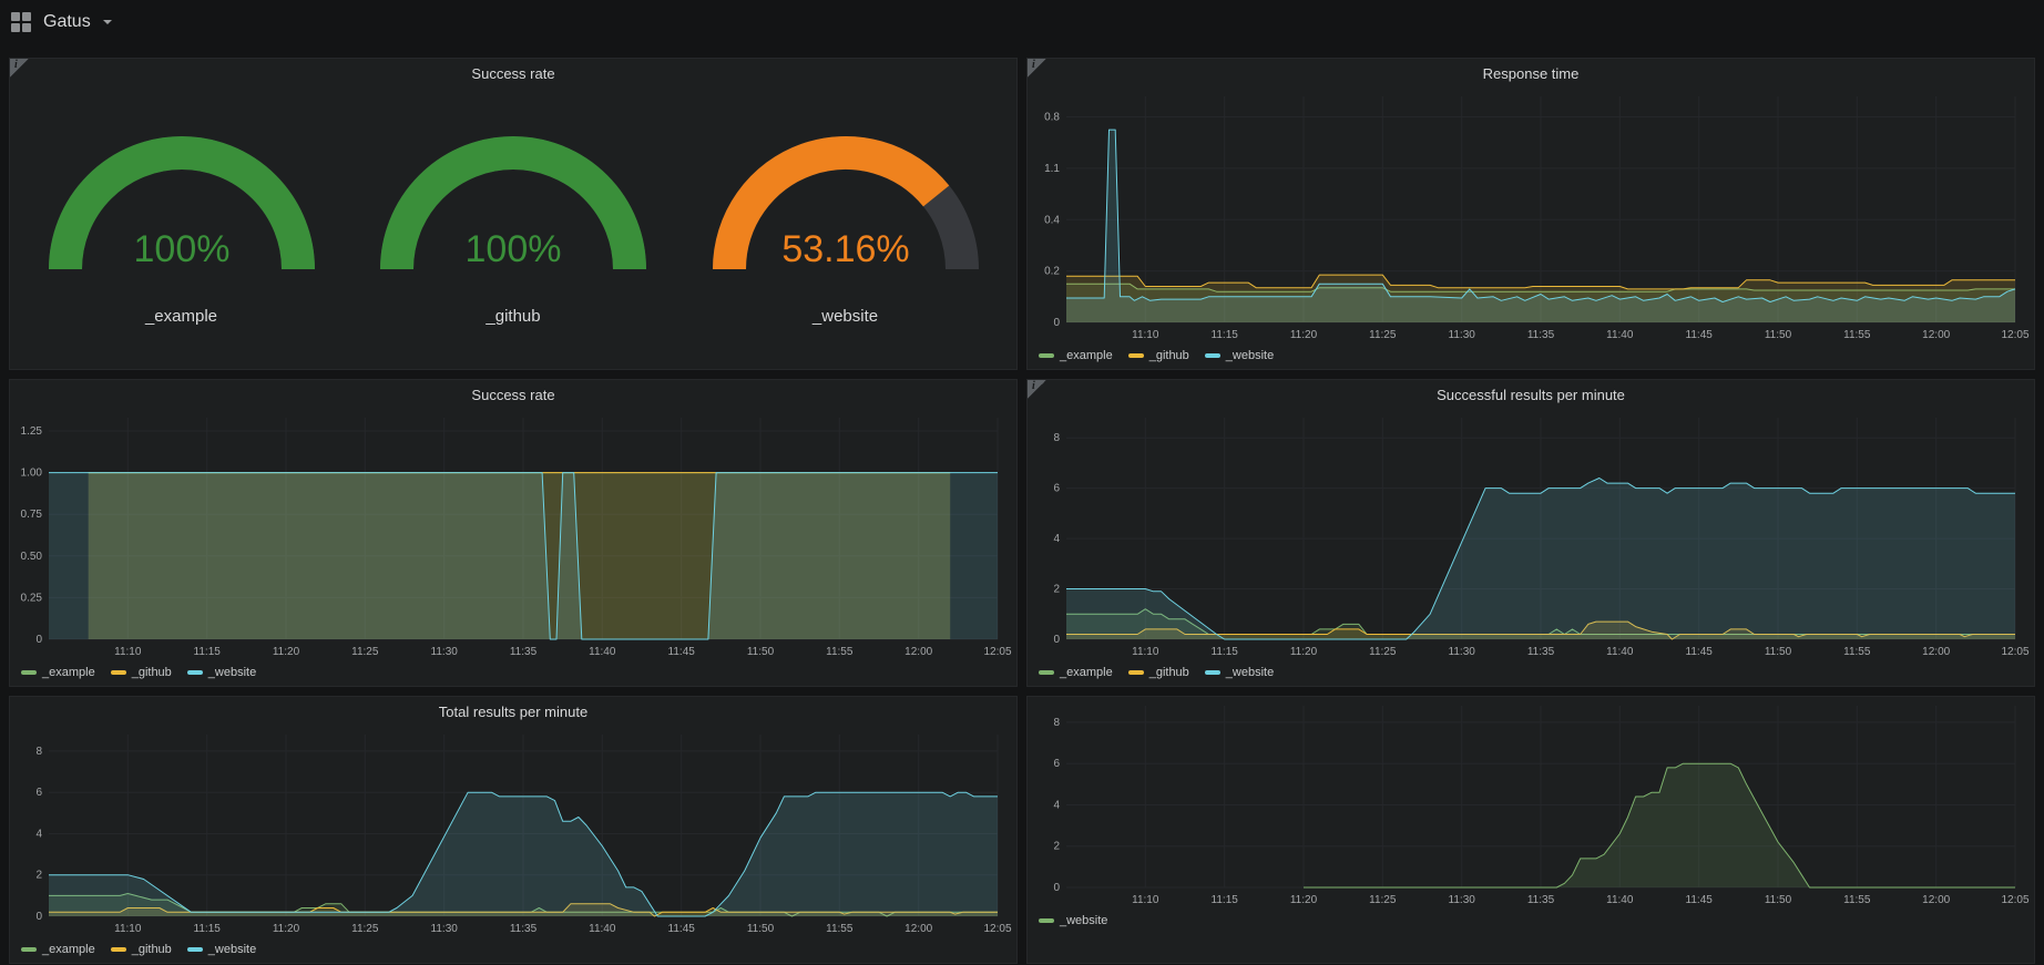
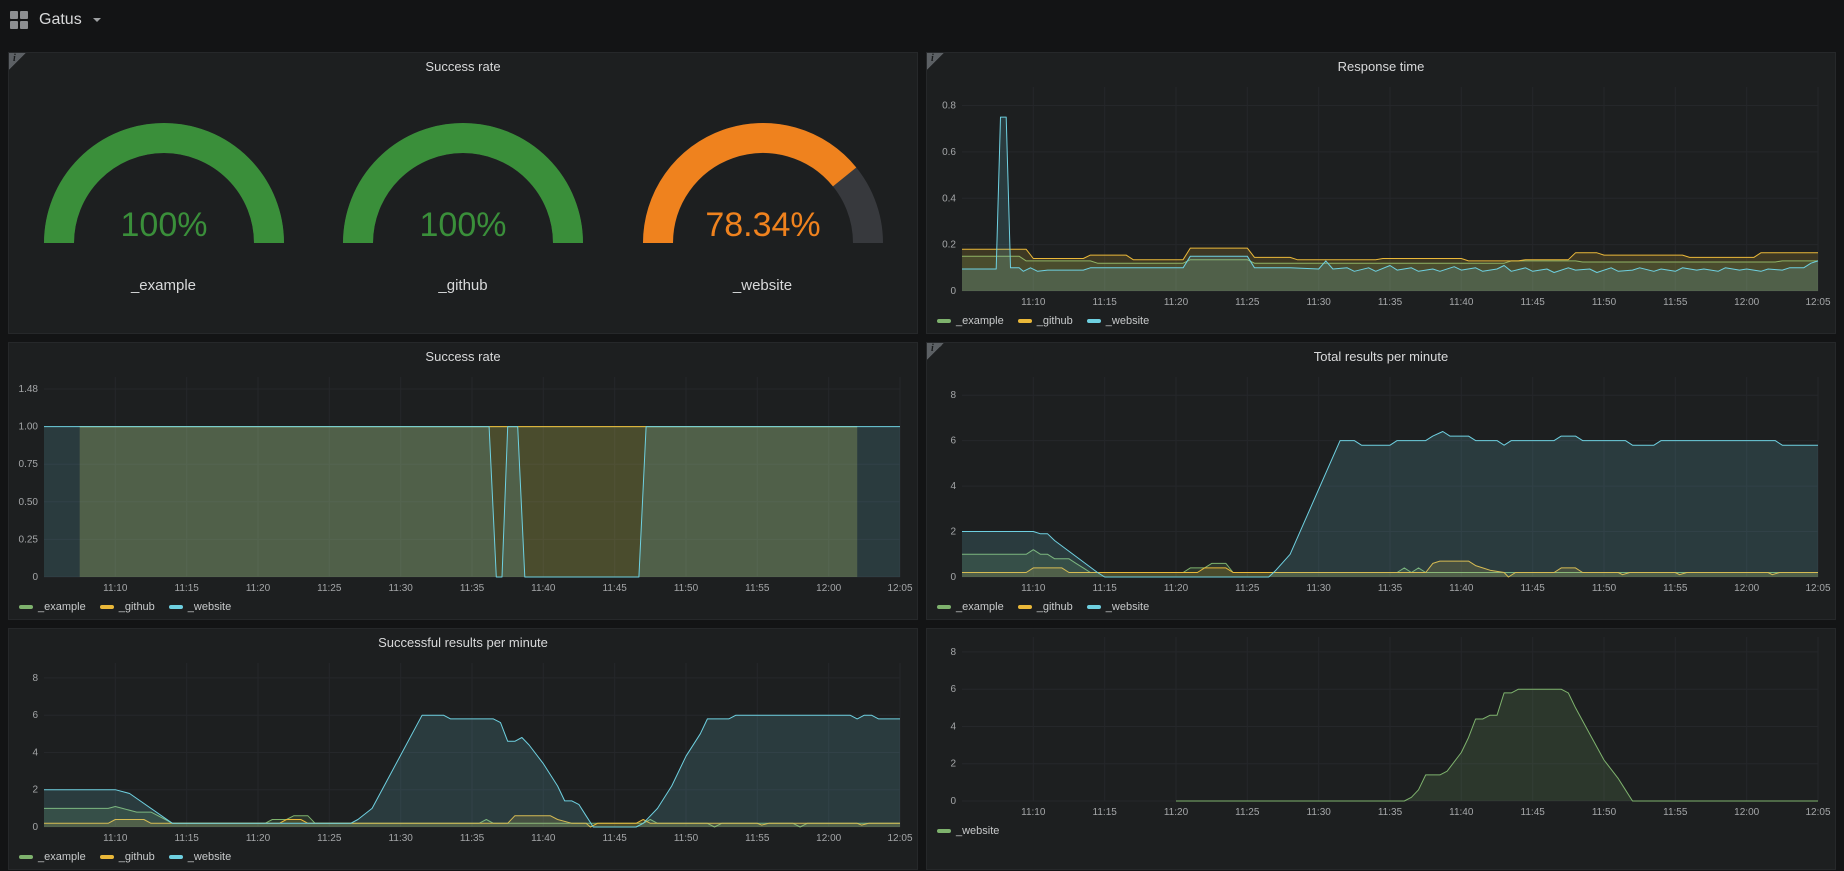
  Gatus
  i
  Success rate
  100%
  _example
  100%
  _github
- 53.16%
+ 78.34%
  _website
  i
  Response time
  11:10
  11:15
  11:20
  11:25
  11:30
  11:35
  11:40
  11:45
  11:50
  11:55
  12:00
  12:05
  0
  0.2
  0.4
- 1.1
+ 0.6
  0.8
  _example
  _github
  _website
  Success rate
  11:10
  11:15
  11:20
  11:25
  11:30
  11:35
  11:40
  11:45
  11:50
  11:55
  12:00
  12:05
  0
  0.25
  0.50
  0.75
  1.00
- 1.25
+ 1.48
  _example
  _github
  _website
  i
- Successful results per minute
+ Total results per minute
  11:10
  11:15
  11:20
  11:25
  11:30
  11:35
  11:40
  11:45
  11:50
  11:55
  12:00
  12:05
  0
  2
  4
  6
  8
  _example
  _github
  _website
- Total results per minute
+ Successful results per minute
  11:10
  11:15
  11:20
  11:25
  11:30
  11:35
  11:40
  11:45
  11:50
  11:55
  12:00
  12:05
  0
  2
  4
  6
  8
  _example
  _github
  _website
  11:10
  11:15
  11:20
  11:25
  11:30
  11:35
  11:40
  11:45
  11:50
  11:55
  12:00
  12:05
  0
  2
  4
  6
  8
  _website
